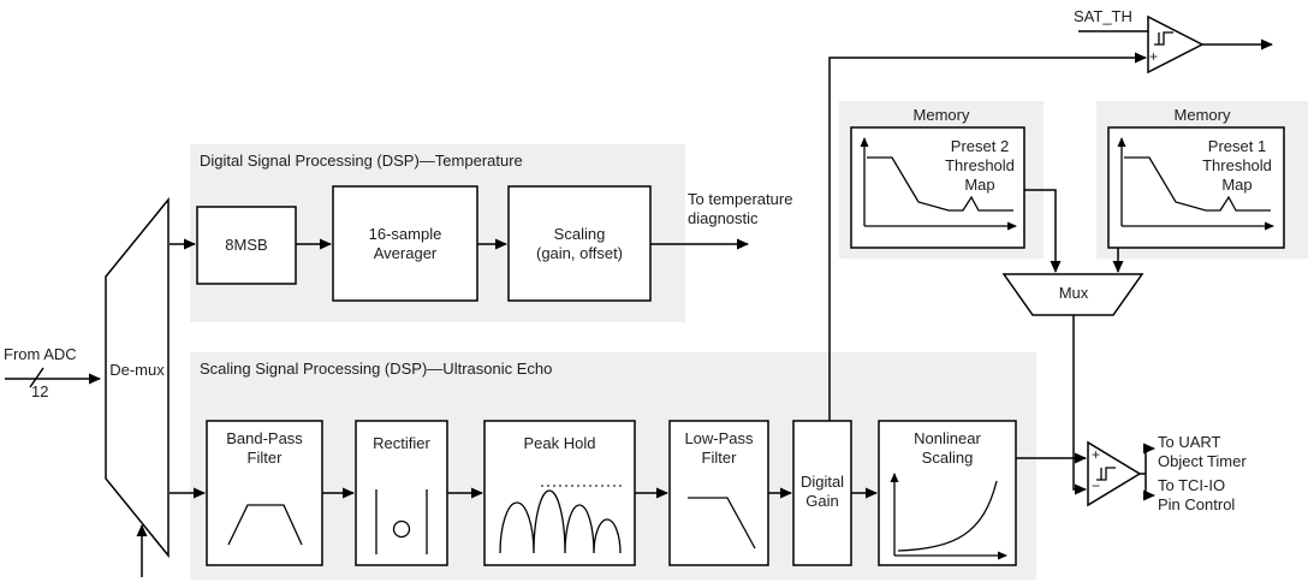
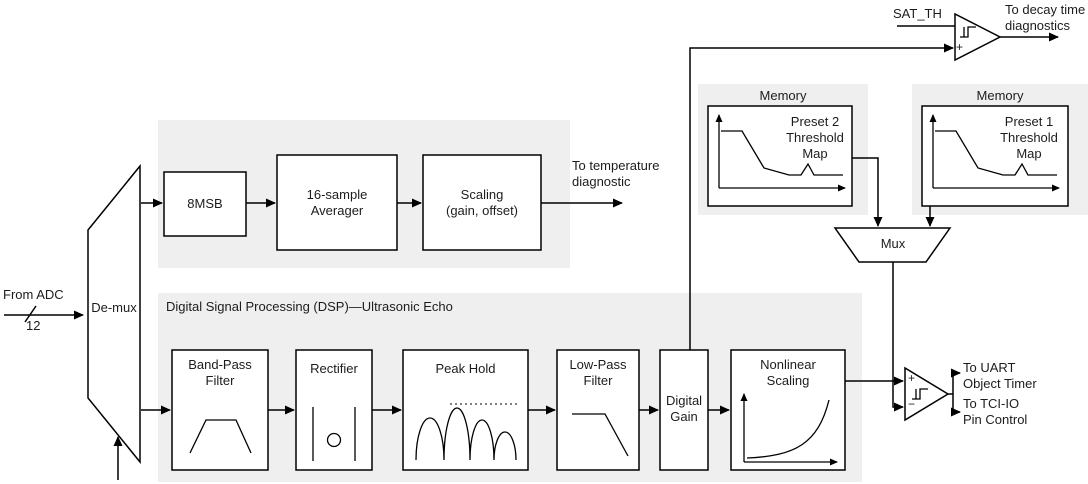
  From ADC
  12
  De-mux
- Digital Signal Processing (DSP)—Temperature
  8MSB
  16-sample
  Averager
  Scaling
  (gain, offset)
  To temperature
  diagnostic
- Scaling Signal Processing (DSP)—Ultrasonic Echo
+ Digital Signal Processing (DSP)—Ultrasonic Echo
  Band-Pass
  Filter
  Rectifier
  Peak Hold
  Low-Pass
  Filter
  Digital
  Gain
  Nonlinear
  Scaling
  Memory
  Preset 2
  Threshold
  Map
  Memory
  Preset 1
  Threshold
  Map
  Mux
  SAT_TH
  +
+ To decay time
+ diagnostics
  +
  −
  To UART
  Object Timer
  To TCI-IO
  Pin Control
